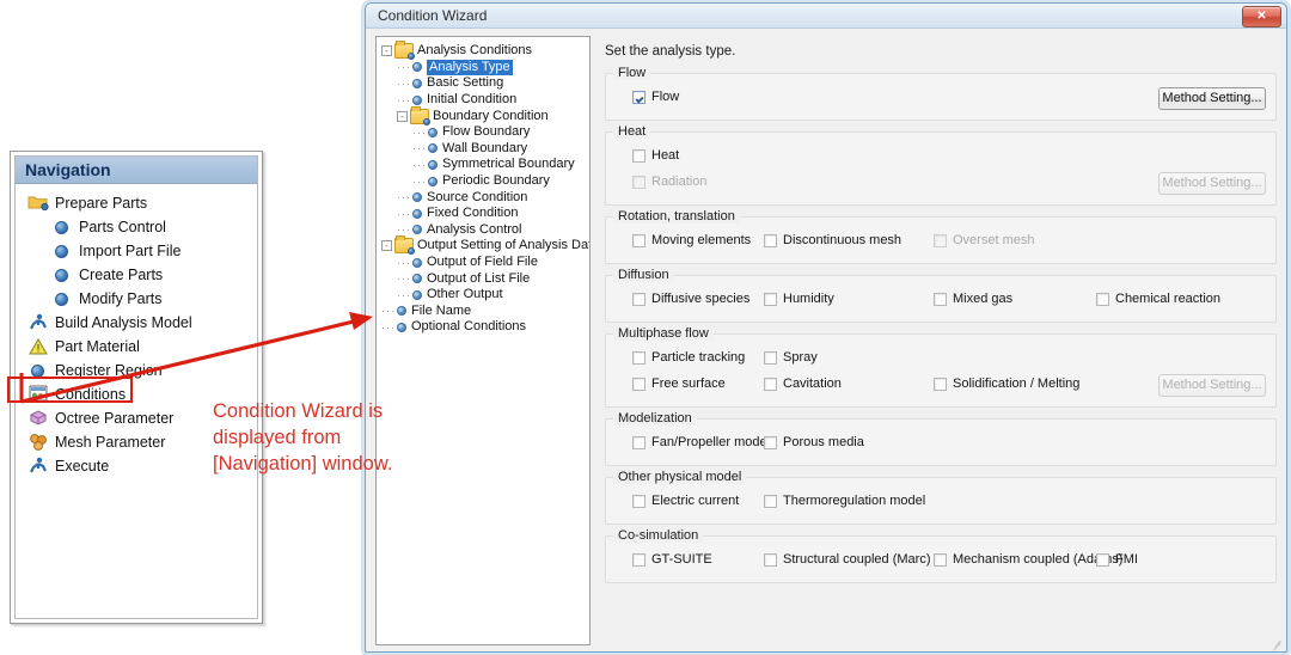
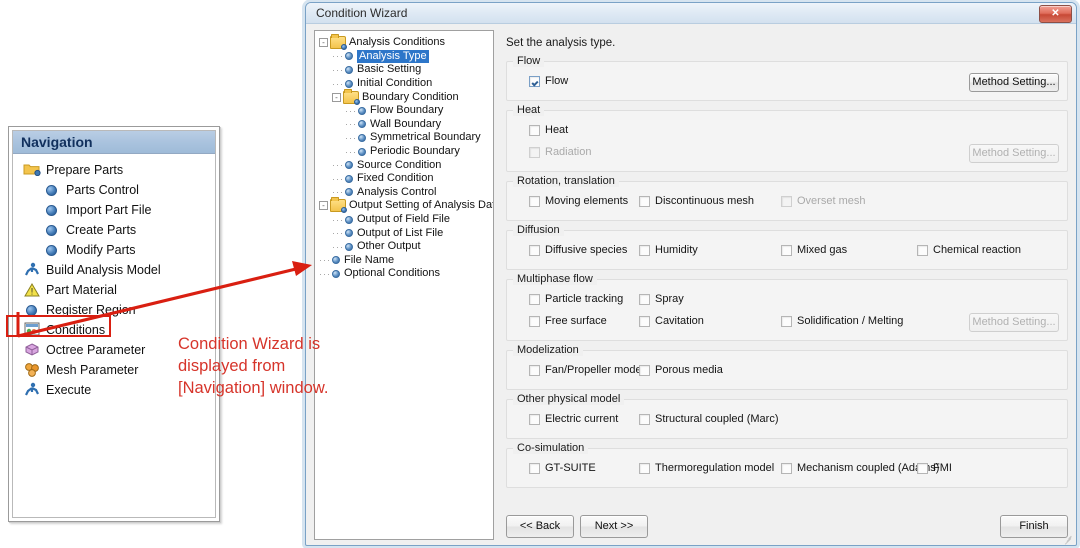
  Navigation
  Prepare Parts
  Parts Control
  Import Part File
  Create Parts
  Modify Parts
  Build Analysis Model
  !
  Part Material
  Register Reg
  Conditions
  Octree Parameter
  Mesh Parameter
  Execute
  Condition Wizard is
  displayed from
  [Navigation] window.
  Condition Wizard
  ✕
  -
  Analysis Conditions
  ···
  Analysis Type
  ···
  Basic Setting
  ···
  Initial Condition
  -
  Boundary Condition
  ···
  Flow Boundary
  ···
  Wall Boundary
  ···
  Symmetrical Boundary
  ···
  Periodic Boundary
  ···
  Source Condition
  ···
  Fixed Condition
  ···
  Analysis Control
  -
  Output Setting of Analysis Da
  ···
  Output of Field File
  ···
  Output of List File
  ···
  Other Output
  ···
  File Name
  ···
  Optional Conditions
  Set the analysis type.
  Flow
  Flow
  Method Setting...
  Heat
  Heat
  Radiation
  Method Setting...
  Rotation, translation
  Moving elements
  Discontinuous mesh
  Overset mesh
  Diffusion
  Diffusive species
  Humidity
  Mixed gas
  Chemical reaction
  Multiphase flow
  Particle tracking
  Spray
  Free surface
  Cavitation
  Solidification / Melting
  Method Setting...
  Modelization
  Fan/Propeller mod
  Porous media
  Other physical model
  Electric current
- Thermoregulation model
+ Structural coupled (Marc)
  Co-simulation
  GT-SUITE
- Structural coupled (Marc)
+ Thermoregulation model
  Mechanism coupled (Ads)
  FMI
+ << Back
+ Next >>
+ Finish
